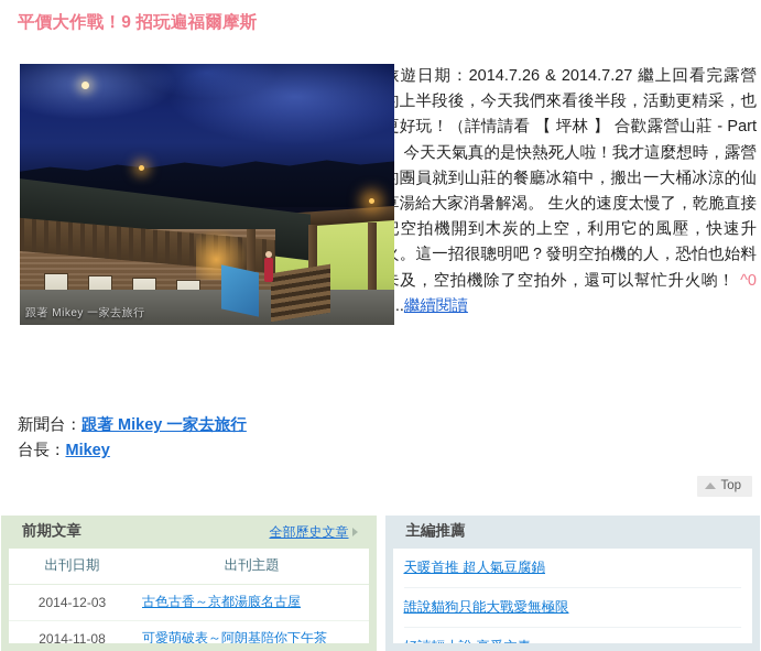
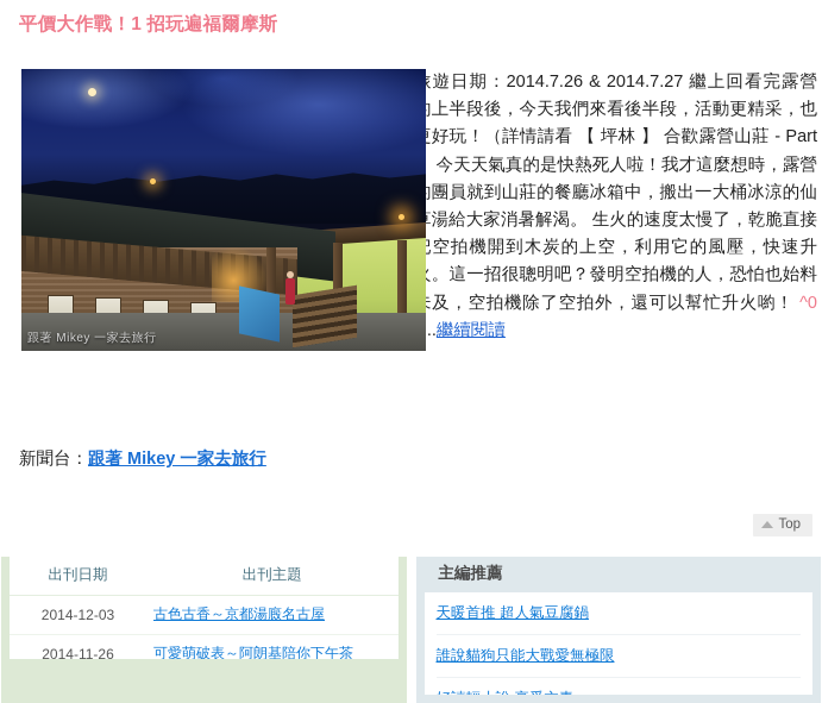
- 平價大作戰！9 招玩遍福爾摩斯
+ 平價大作戰！1 招玩遍福爾摩斯
  跟著 Mikey 一家去旅行
  遊日期：2014.7.26 & 2014.7.27 繼上回看完露營上半段後，今天我們來看後半段，活動更精采，也好玩！（詳情請看 【 坪林 】 合歡露營山莊 - Part ）今天天氣真的是快熱死人啦！我才這麼想時，露營團員就到山莊的餐廳冰箱中，搬出一大桶冰涼的仙湯給大家消暑解渴。 生火的速度太慢了，乾脆直接空拍機開到木炭的上空，利用它的風壓，快速升。這一招很聰明吧？發明空拍機的人，恐怕也始料及，空拍機除了空拍外，還可以幫忙升火喲！ ^0..繼續閱讀
  新聞台：跟著 Mikey 一家去旅行
- 台長：Mikey
  Top
- 前期文章
- 全部歷史文章
  出刊日期	出刊主題
  2014-12-03	古色古香～京都湯廄名古屋
- 2014-11-08	可愛萌破表～阿朗基陪你下午茶
+ 2014-11-26	可愛萌破表～阿朗基陪你下午茶
  主編推薦
  天暖首推 超人氣豆腐鍋
  誰說貓狗只能大戰愛無極限
